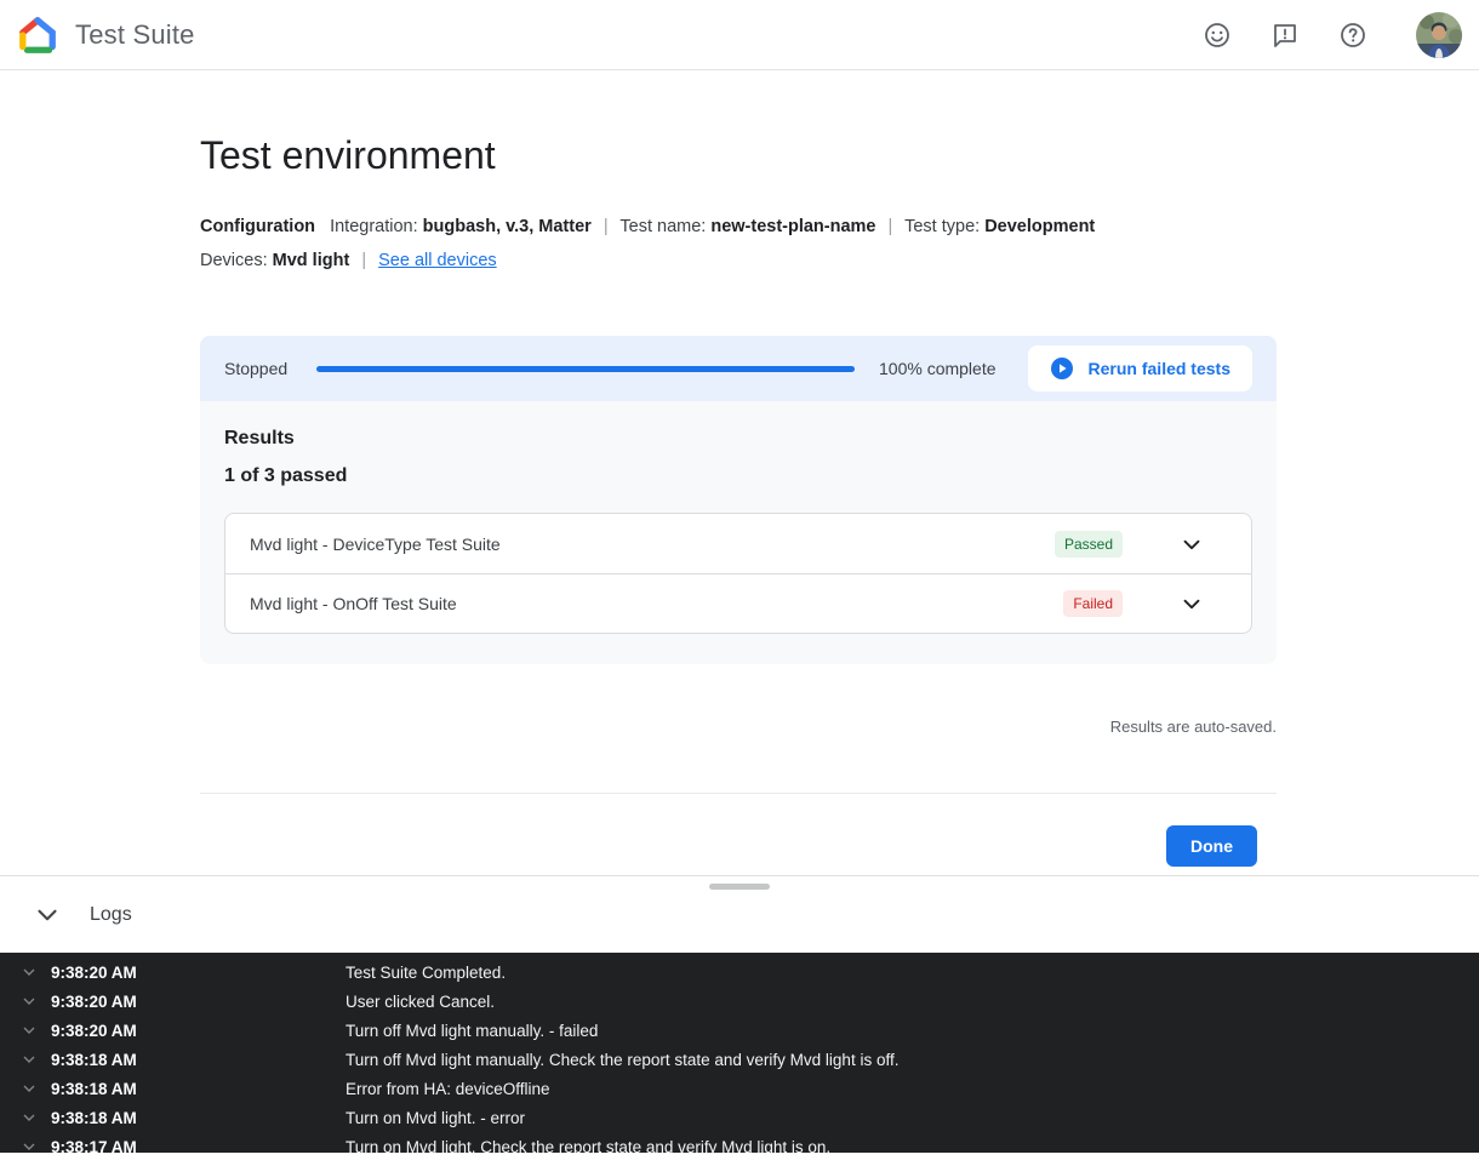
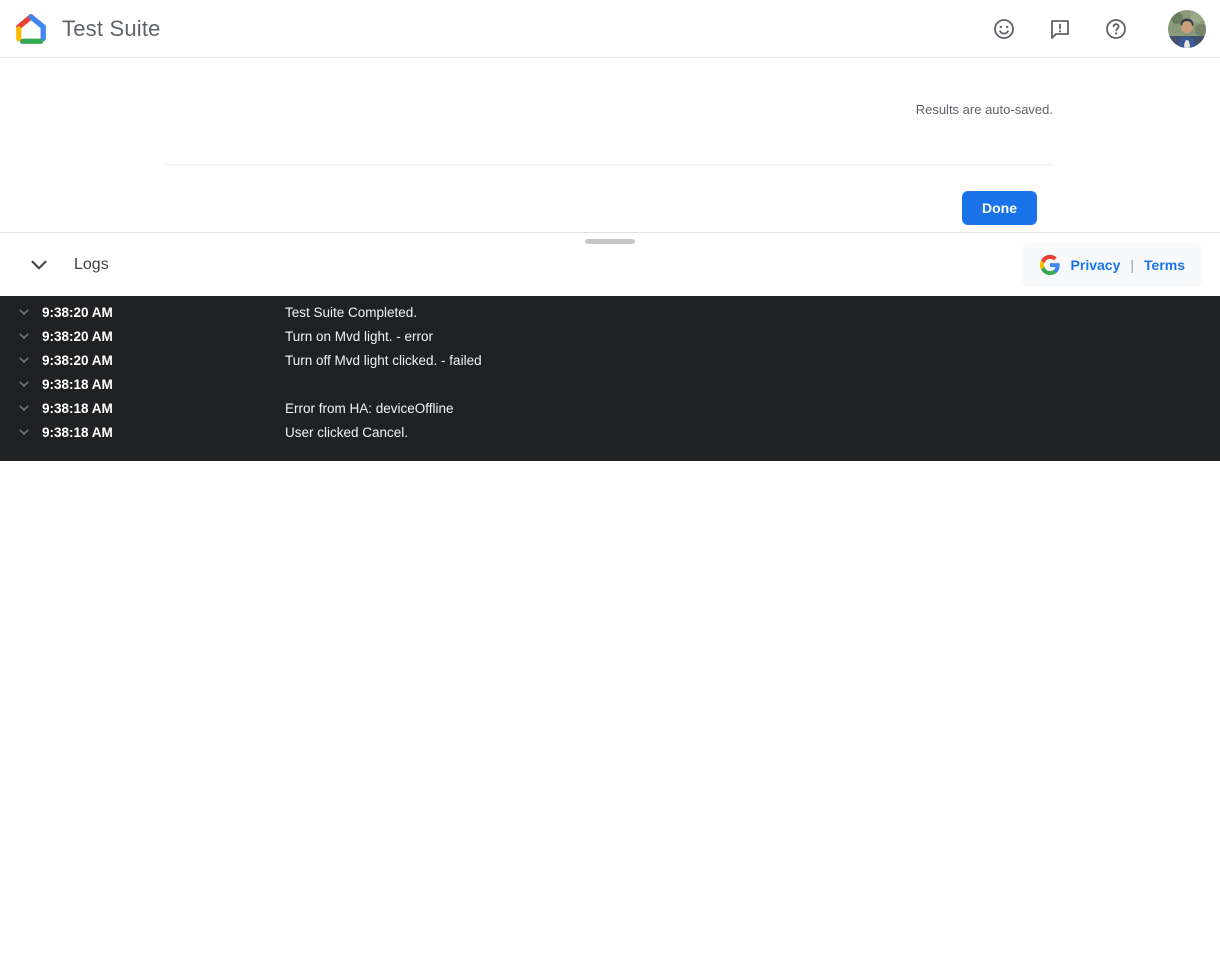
  Test Suite
- Test environment
- Configuration Integration: bugbash, v.3, Matter | Test name: new-test-plan-name | Test type: Development
- Devices: Mvd light | See all devices
- Stopped
- 100% complete
- Rerun failed tests
- Results
- 1 of 3 passed
- Mvd light - DeviceType Test Suite
- Passed
- Mvd light - OnOff Test Suite
- Failed
  Results are auto-saved.
  Done
  Logs
+ Privacy
+ |
+ Terms
  9:38:20 AM
  Test Suite Completed.
  9:38:20 AM
- User clicked Cancel.
+ Turn on Mvd light. - error
  9:38:20 AM
- Turn off Mvd light manually. - failed
+ Turn off Mvd light clicked. - failed
  9:38:18 AM
- Turn off Mvd light manually. Check the report state and verify Mvd light is off.
  9:38:18 AM
  Error from HA: deviceOffline
  9:38:18 AM
- Turn on Mvd light. - error
+ User clicked Cancel.
- 9:38:17 AM
- Turn on Mvd light. Check the report state and verify Mvd light is on.
